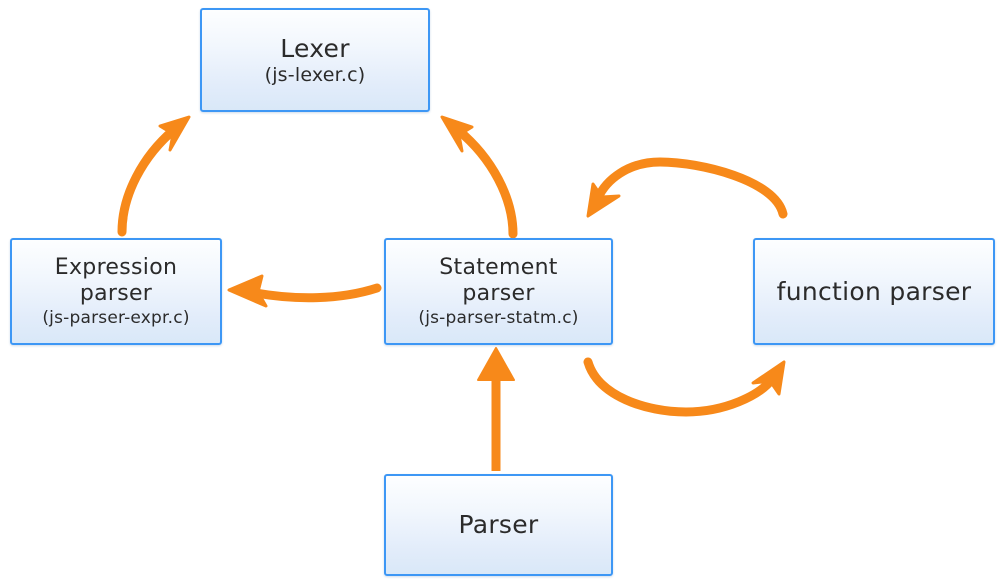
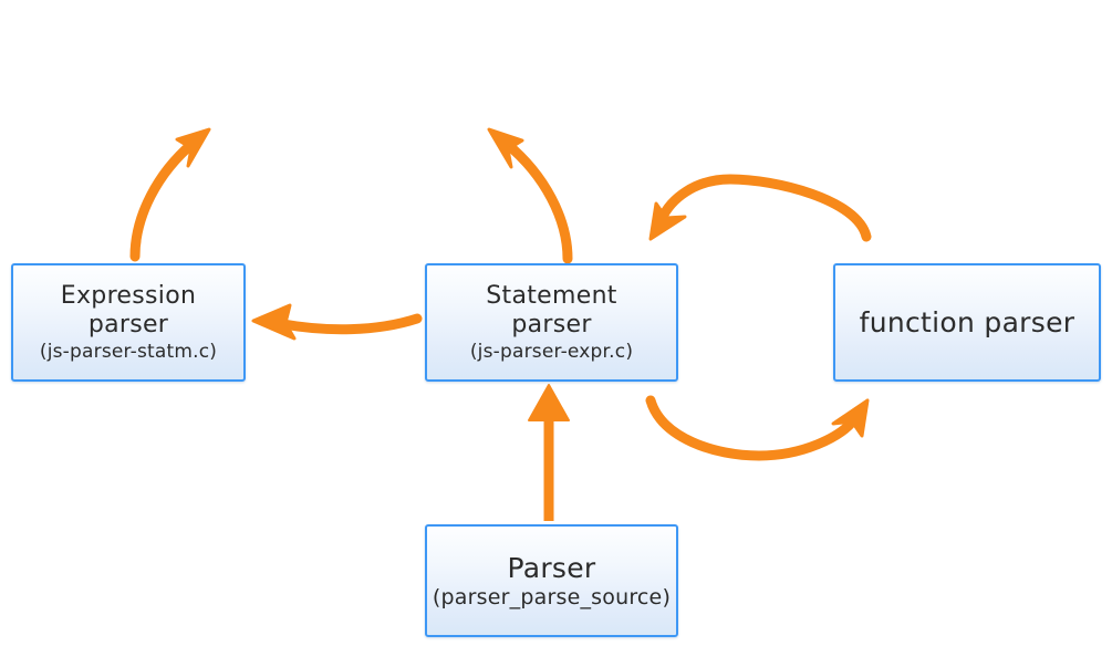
- Lexer
- (js-lexer.c)
  Expression
  parser
- (js-parser-expr.c)
+ (js-parser-statm.c)
  Statement
  parser
- (js-parser-statm.c)
+ (js-parser-expr.c)
  function parser
  Parser
+ (parser_parse_source)
